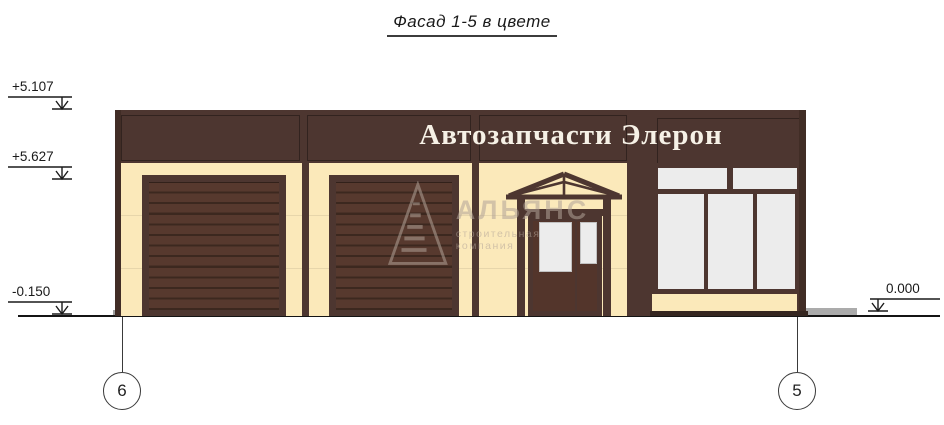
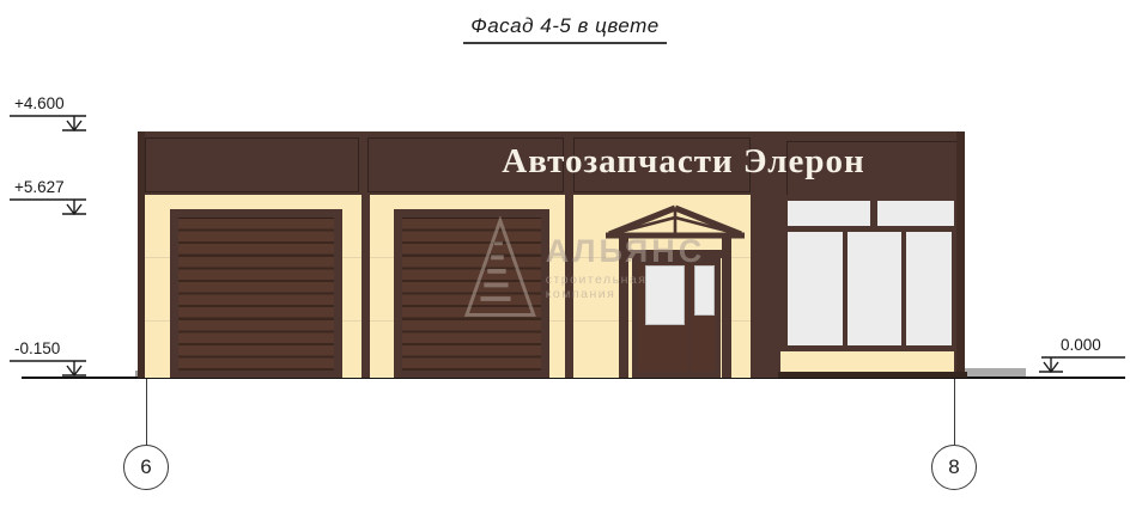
- Фасад 1-5 в цвете
+ Фасад 4-5 в цвете
  Автозапчасти Элерон
  АЛЬЯНС
  строительная компания
- +5.107
+ +4.600
  +5.627
  -0.150
  0.000
  6
- 5
+ 8
